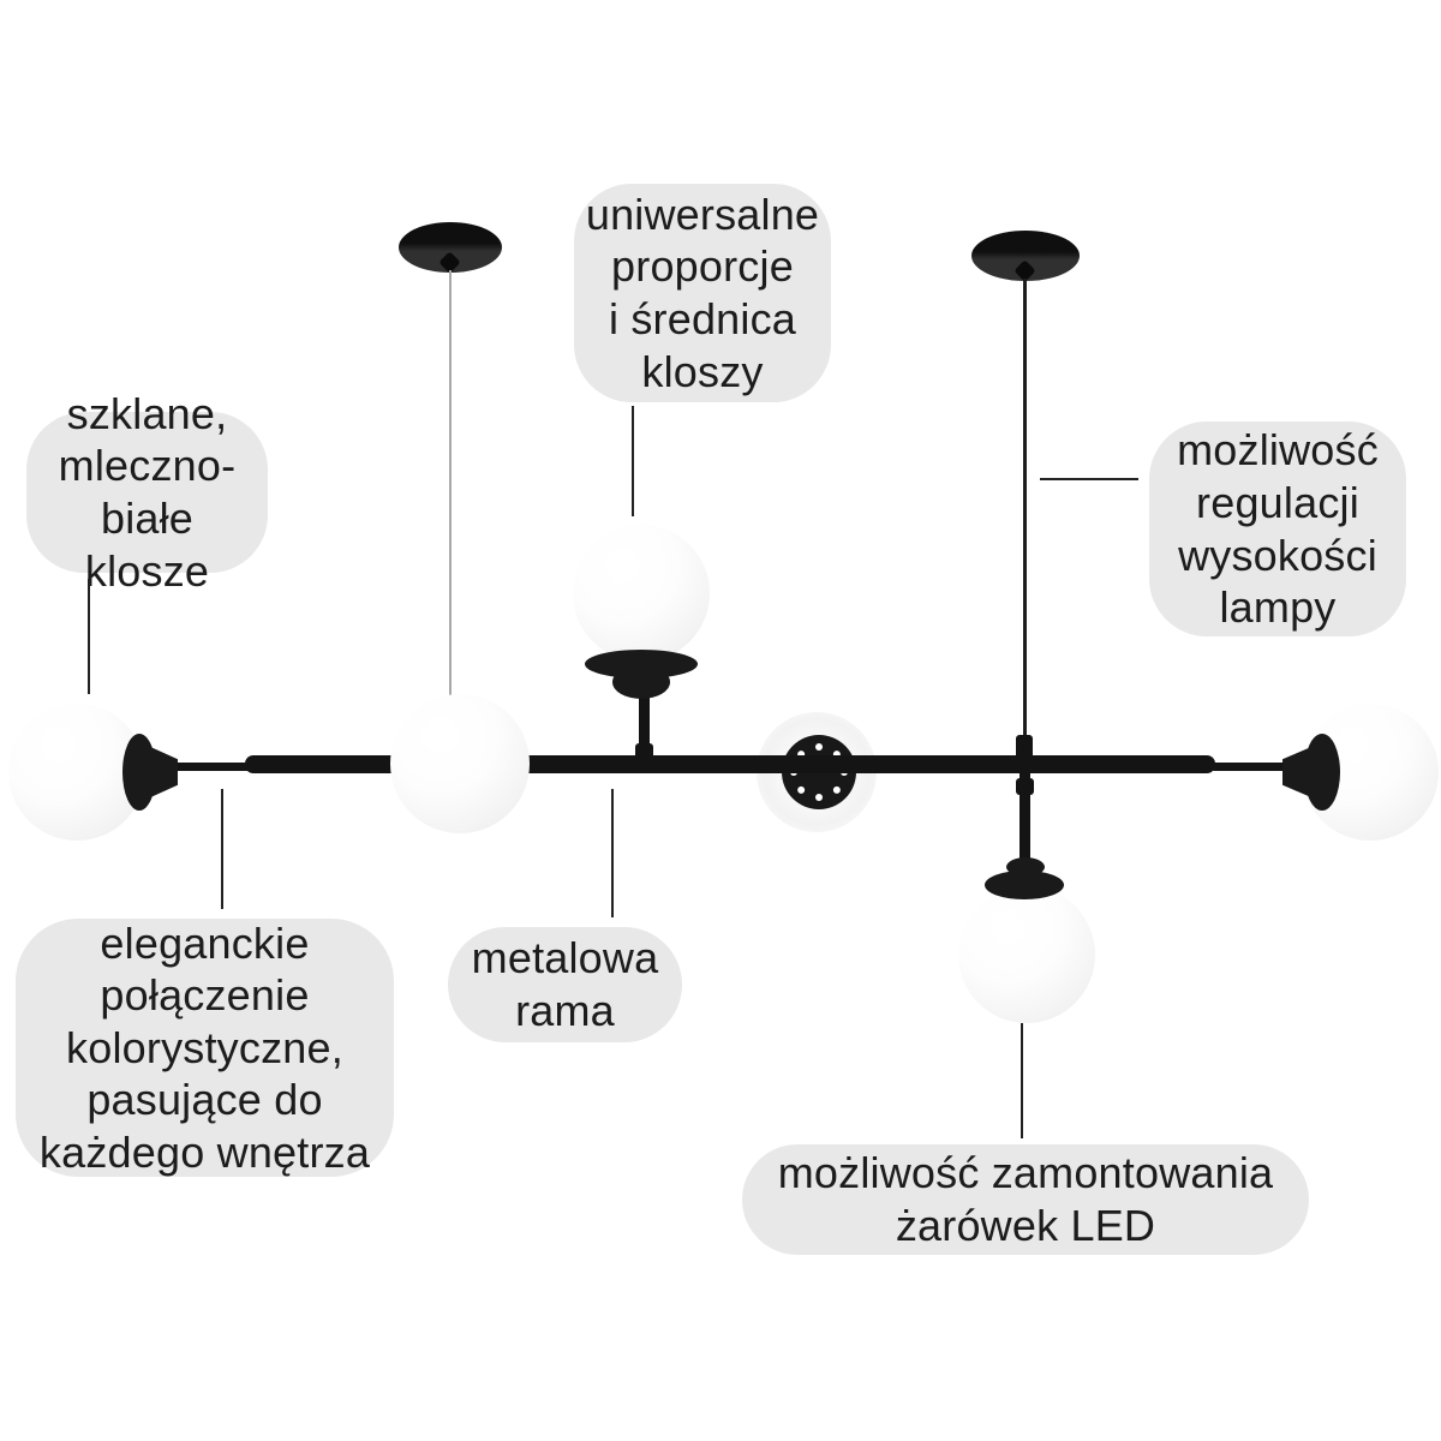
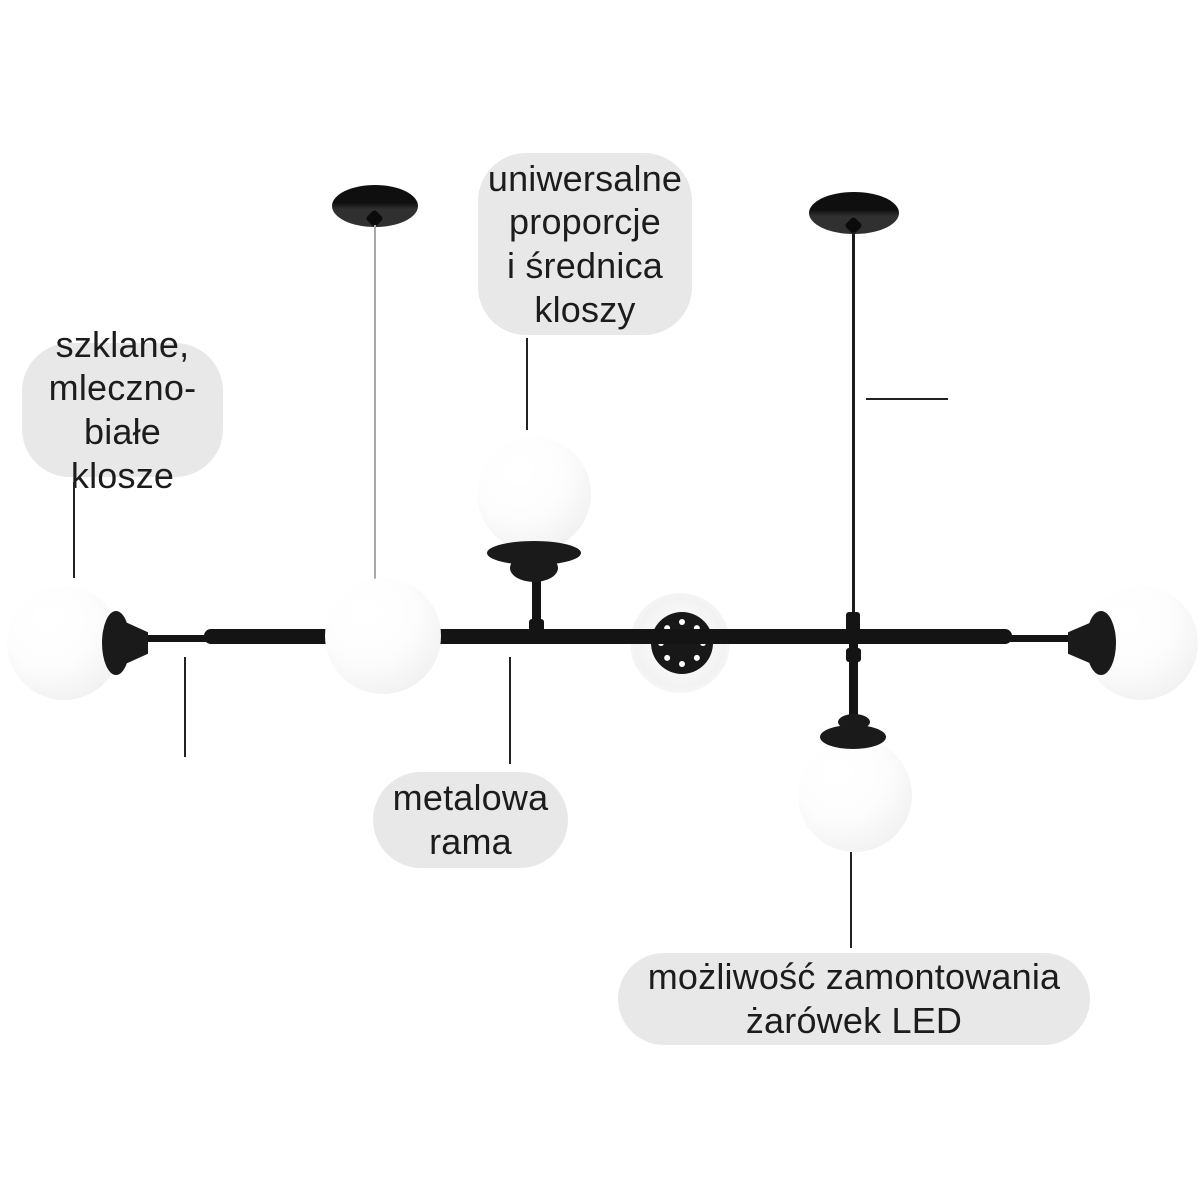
  uniwersalne
  proporcje
  i średnica
  kloszy
  szklane,
  mleczno-
  białe klosze
- możliwość
- regulacji
- wysokości
- lampy
- eleganckie
- połączenie
- kolorystyczne,
- pasujące do
- każdego wnętrza
  metalowa
  rama
  możliwość zamontowania
  żarówek LED
